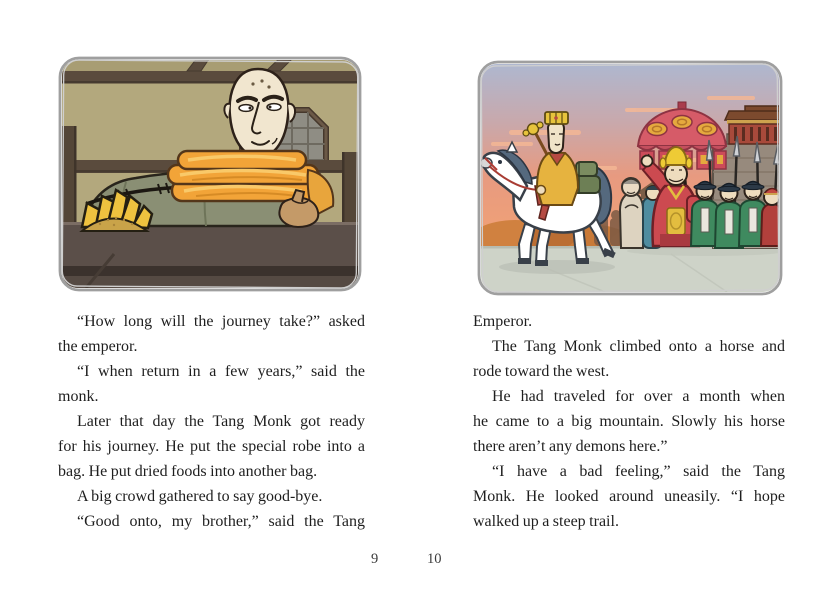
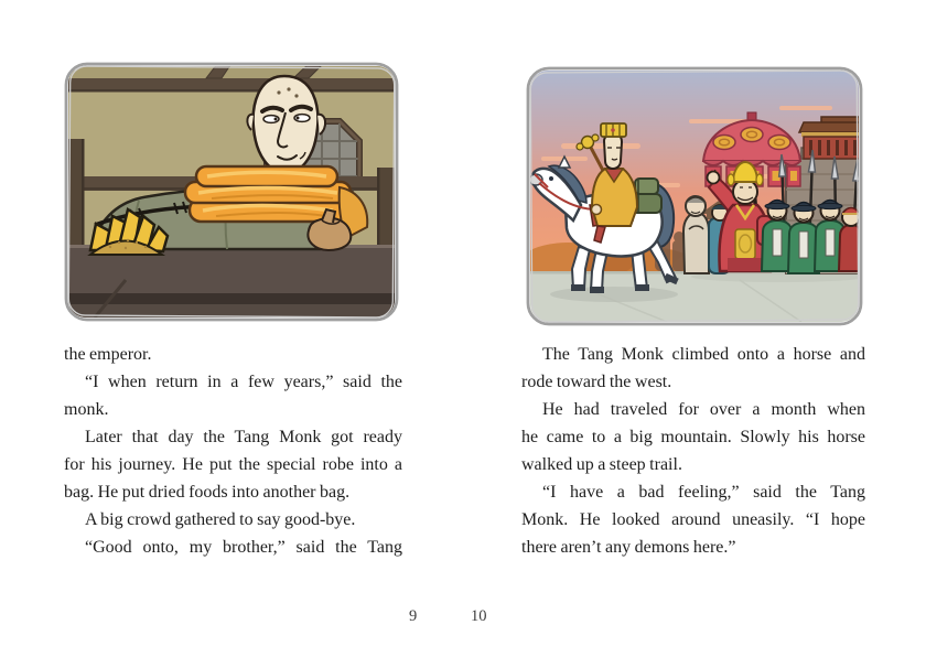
- “How long will the journey take?” asked
  the emperor.
  “I when return in a few years,” said the
  monk.
  Later that day the Tang Monk got ready
  for his journey. He put the special robe into a
  bag. He put dried foods into another bag.
  A big crowd gathered to say good-bye.
  “Good onto, my brother,” said the Tang
- Emperor.
  The Tang Monk climbed onto a horse and
  rode toward the west.
  He had traveled for over a month when
  he came to a big mountain. Slowly his horse
- there aren’t any demons here.”
+ walked up a steep trail.
  “I have a bad feeling,” said the Tang
  Monk. He looked around uneasily. “I hope
- walked up a steep trail.
+ there aren’t any demons here.”
  9
  10
